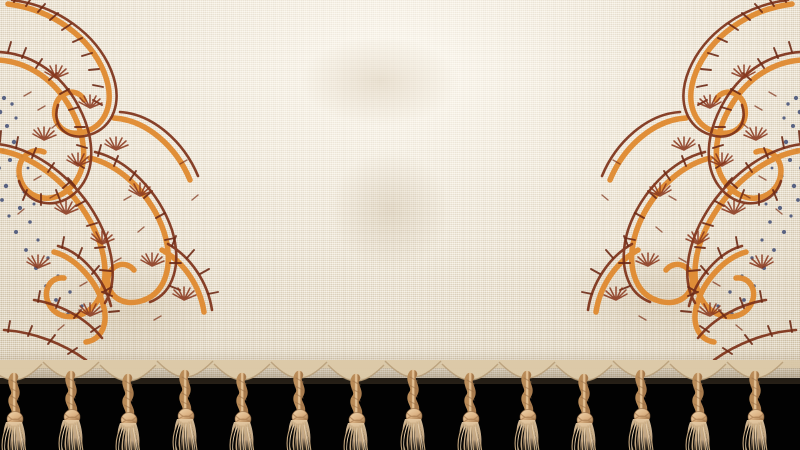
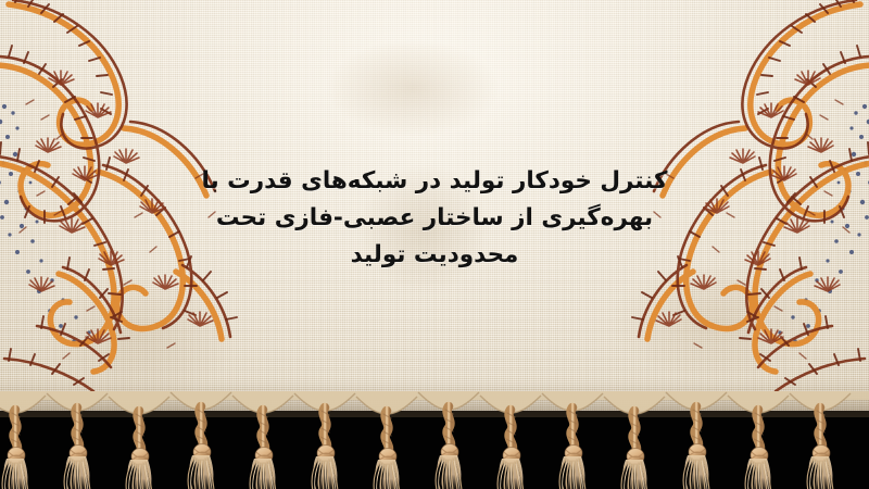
+ کنترل خودکار تولید در شبکه‌های قدرت با
+ بهره‌گیری از ساختار عصبی-فازی تحت
+ محدودیت تولید
